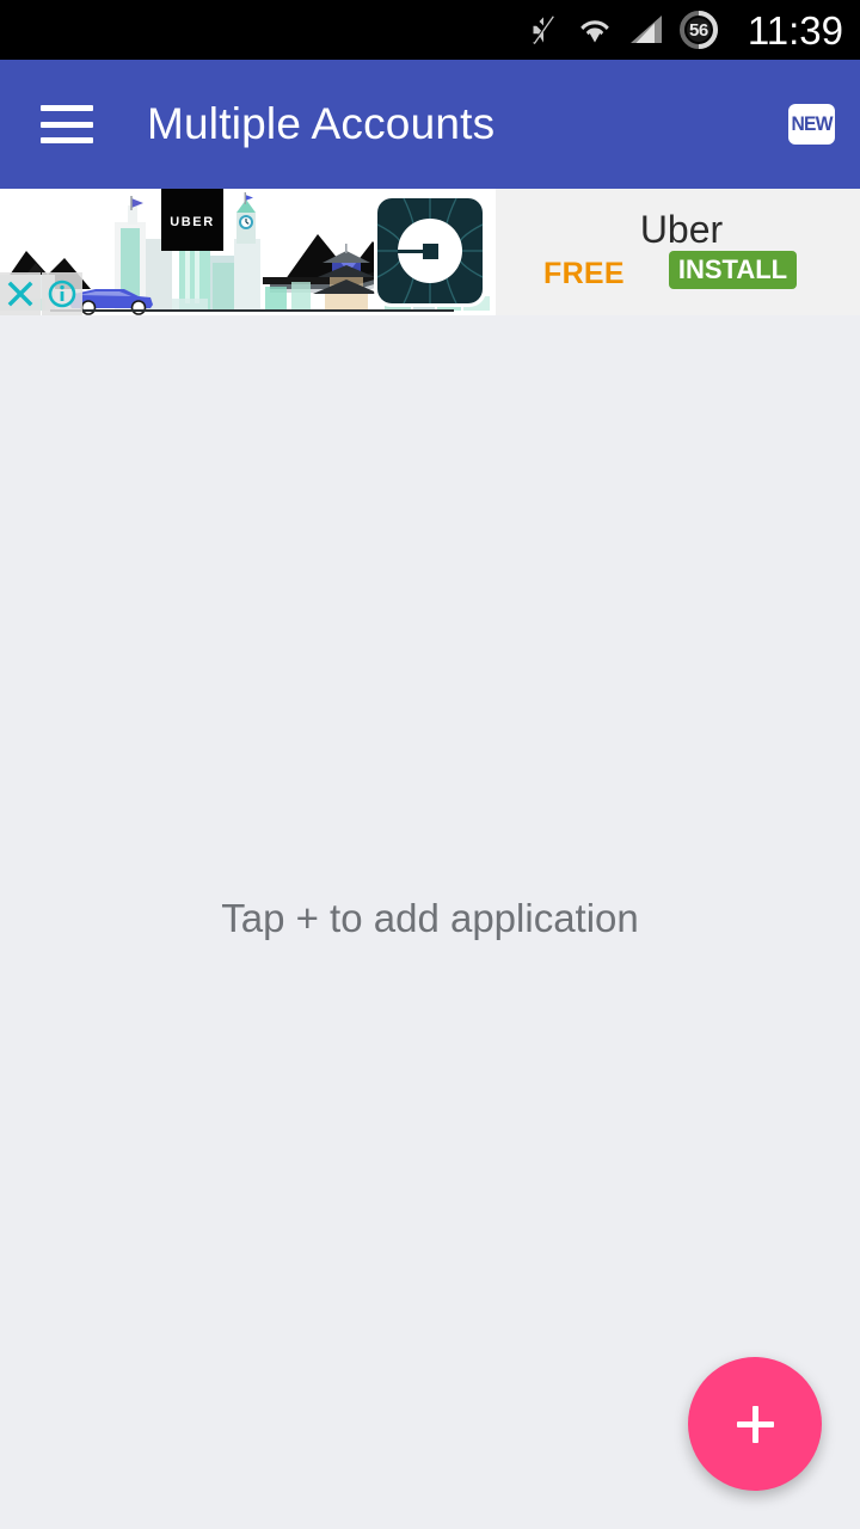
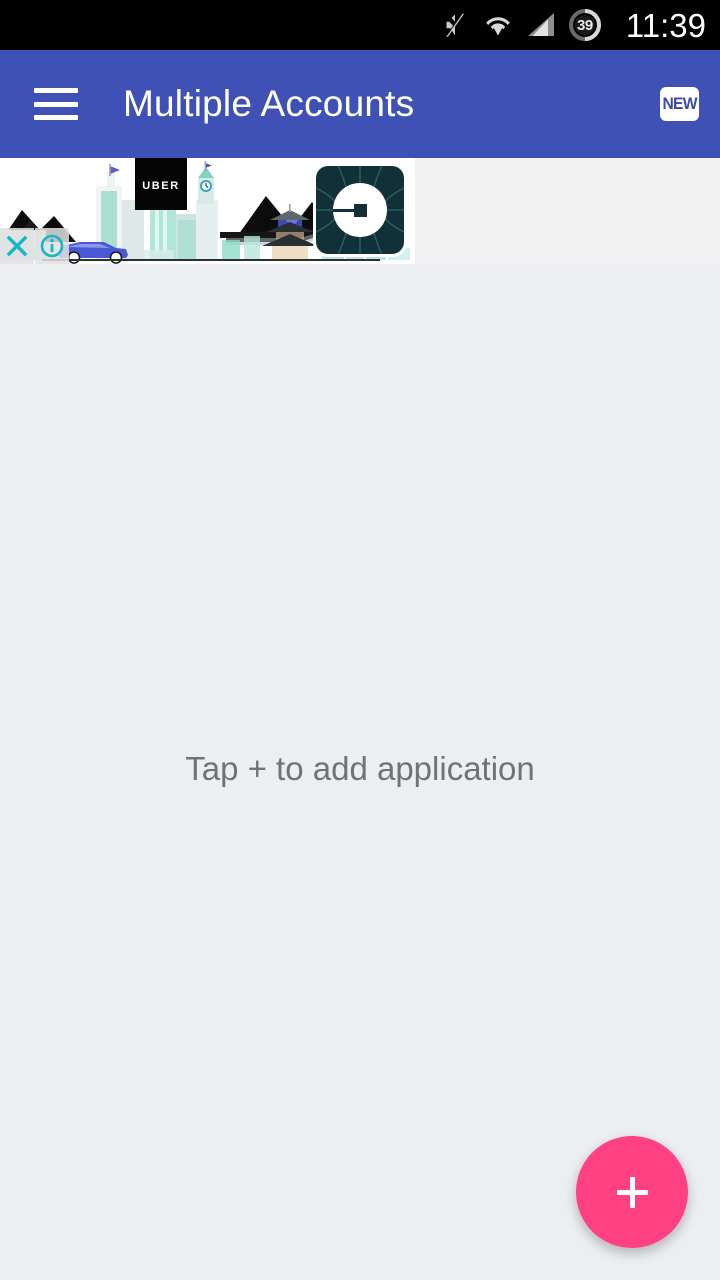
- 56
+ 39
  11:39
  Multiple Accounts
  NEW
  UBER
- Uber
- FREE
- INSTALL
  Tap + to add application
